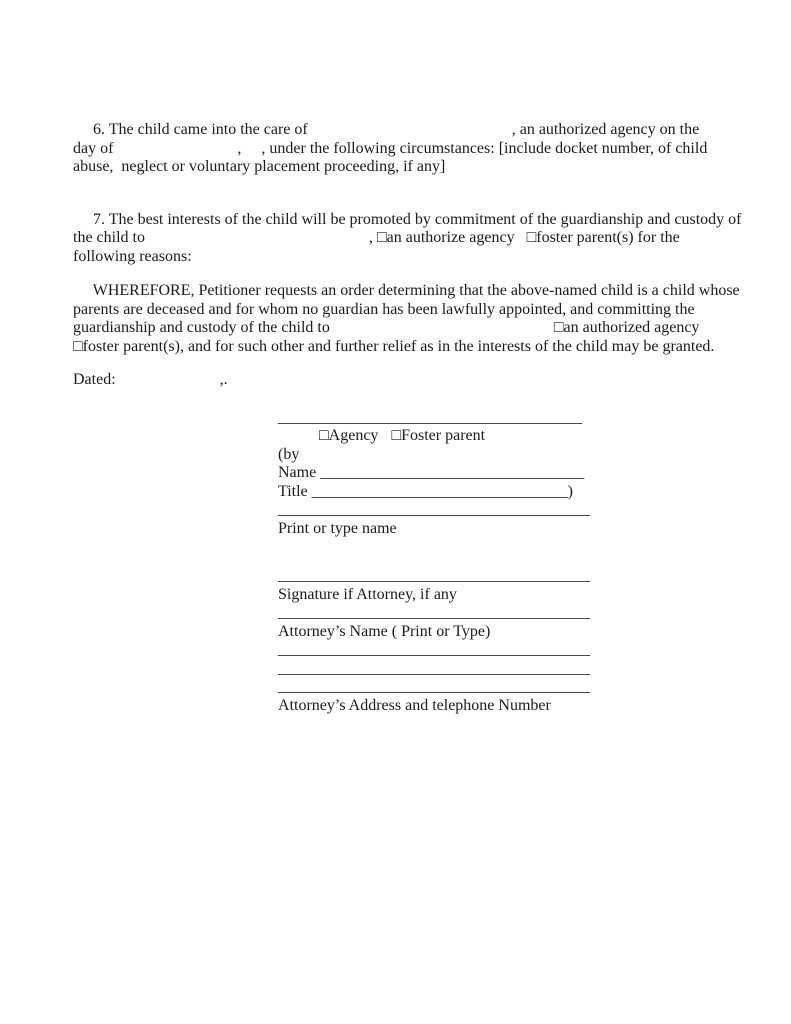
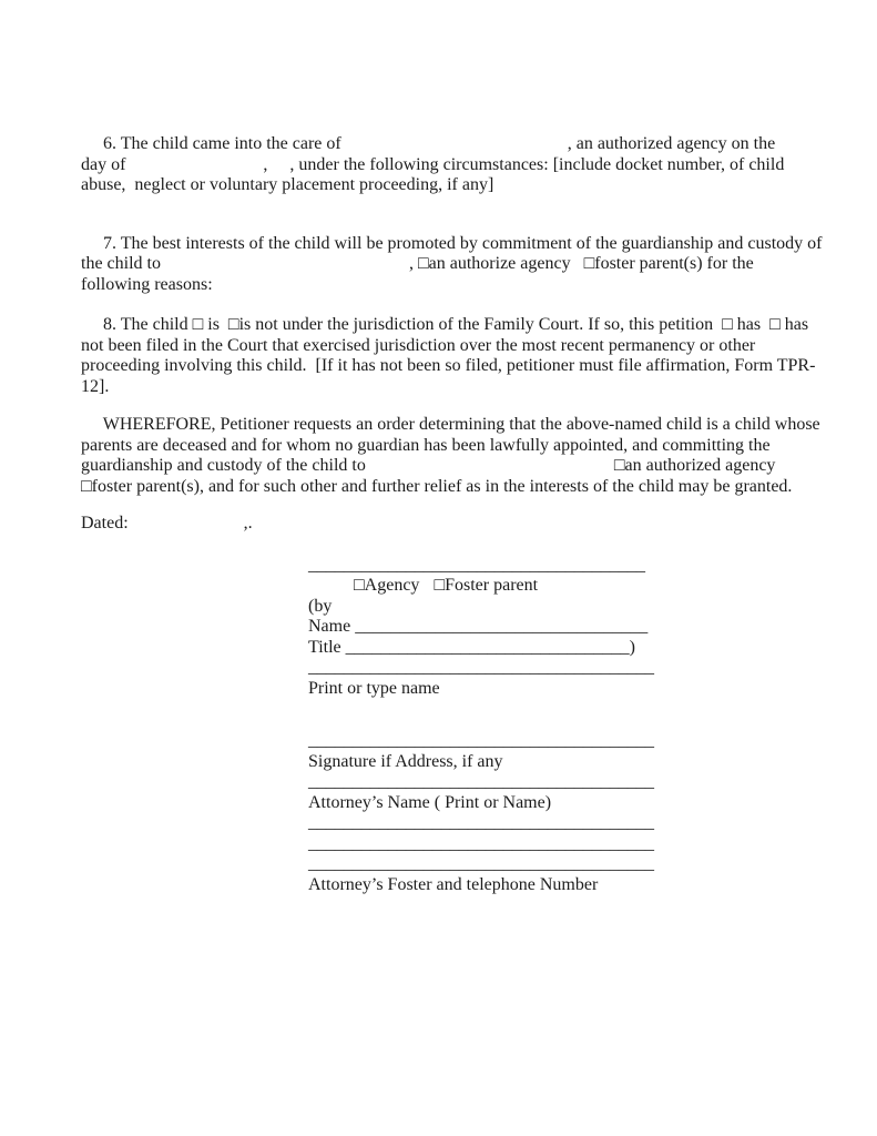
  6. The child came into the care of , an authorized agency on the
  day of , , under the following circumstances: [include docket number, of child
  abuse, neglect or voluntary placement proceeding, if any]
  7. The best interests of the child will be promoted by commitment of the guardianship and custody of
  the child to , □an authorize agency □foster parent(s) for the
  following reasons:
+ 8. The child □ is □is not under the jurisdiction of the Family Court. If so, this petition □ has □ has
+ not been filed in the Court that exercised jurisdiction over the most recent permanency or other
+ proceeding involving this child. [If it has not been so filed, petitioner must file affirmation, Form TPR-
+ 12].
  WHEREFORE, Petitioner requests an order determining that the above-named child is a child whose
  parents are deceased and for whom no guardian has been lawfully appointed, and committing the
  guardianship and custody of the child to □an authorized agency
  □foster parent(s), and for such other and further relief as in the interests of the child may be granted.
  Dated: ,.
  ______________________________________
  □Agency □Foster parent
  (by
  Name _________________________________
  Title ________________________________)
  _______________________________________
  Print or type name
  _______________________________________
- Signature if Attorney, if any
+ Signature if Address, if any
  _______________________________________
- Attorney’s Name ( Print or Type)
+ Attorney’s Name ( Print or Name)
  _______________________________________
  _______________________________________
  _______________________________________
- Attorney’s Address and telephone Number
+ Attorney’s Foster and telephone Number
